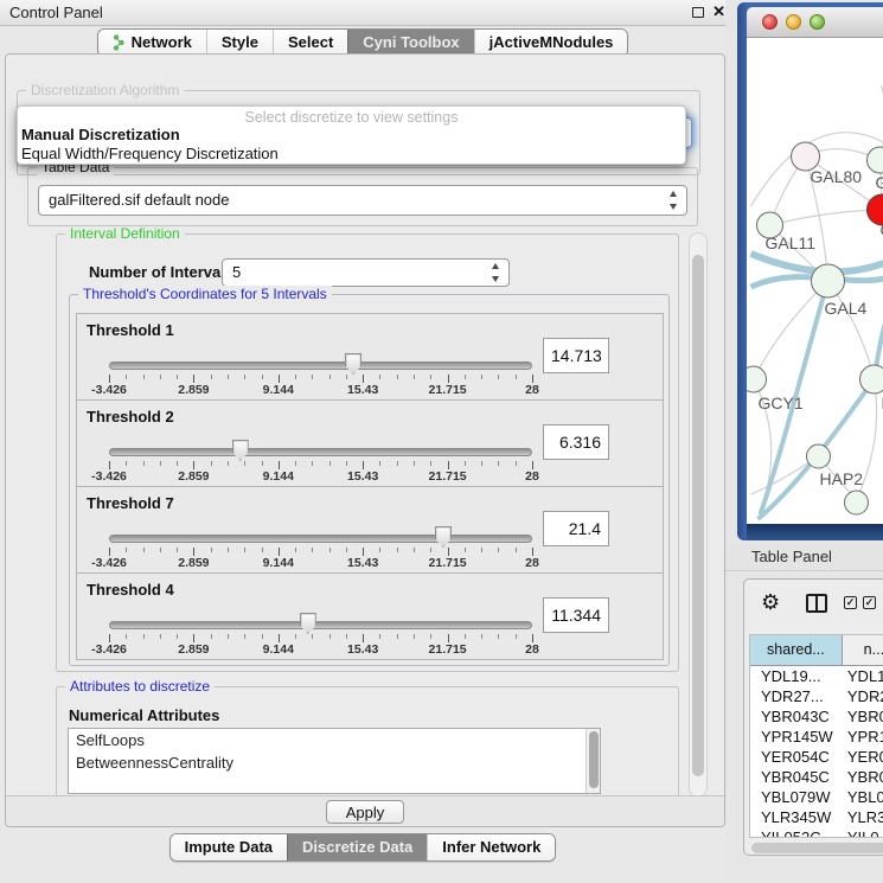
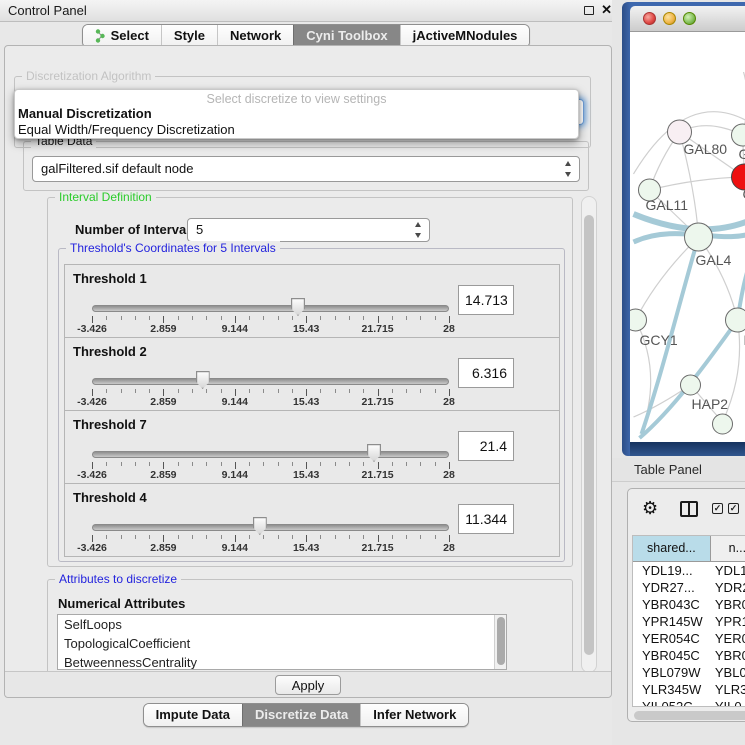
  Control Panel
  ✕
- Network
+ Select
  Style
- Select
+ Network
  Cyni Toolbox
  jActiveMNodules
  Discretization Algorithm
  Table Data
  galFiltered.sif default node
  Select discretize to view settings
  Manual Discretization
  Equal Width/Frequency Discretization
  Interval Definition
  Number of Interva
  5
  Threshold's Coordinates for 5 Intervals
  Threshold 1
  -3.426
  2.859
  9.144
  15.43
  21.715
  28
  14.713
  Threshold 2
  -3.426
  2.859
  9.144
  15.43
  21.715
  28
  6.316
  Threshold 7
  -3.426
  2.859
  9.144
  15.43
  21.715
  28
  21.4
  Threshold 4
  -3.426
  2.859
  9.144
  15.43
  21.715
  28
  11.344
  Attributes to discretize
  Numerical Attributes
  SelfLoops
+ TopologicalCoefficient
  BetweennessCentrality
  Apply
  Impute Data
  Discretize Data
  Infer Network
  GAL80
  G
  GAL11
  GAL4
  GCY1
  HAP2
  Table Panel
  ⚙
  ✓
  ✓
  shared...
  n...
  YDL19...
  YDL1
  YDR27...
  YDR
  YBR043C
  YBR
  YPR145W
  YPR
  YER054C
  YER
  YBR045C
  YBR
  YBL079W
  YBL0
  YLR345W
  YLR3
